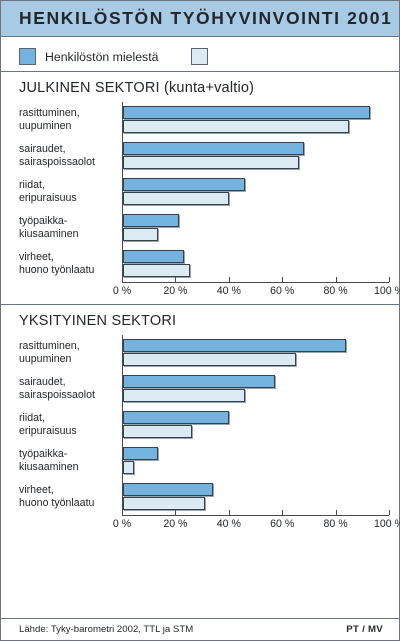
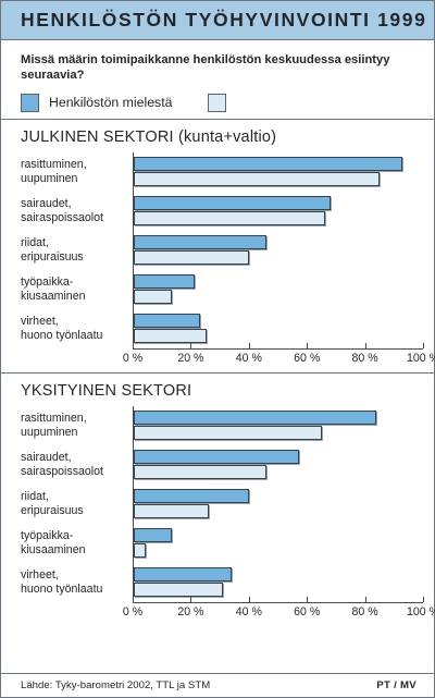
- HENKILÖSTÖN TYÖHYVINVOINTI 2001
+ HENKILÖSTÖN TYÖHYVINVOINTI 1999
+ Missä määrin toimipaikkanne henkilöstön keskuudessa esiintyy seuraavia?
  Henkilöstön mielestä
  JULKINEN SEKTORI (kunta+valtio)
  rasittuminen,
  uupuminen
  sairaudet,
  sairaspoissaolot
  riidat,
  eripuraisuus
  työpaikka-
  kiusaaminen
  virheet,
  huono työnlaatu
  0 %
  20 %
  40 %
  60 %
  80 %
  100 %
  YKSITYINEN SEKTORI
  rasittuminen,
  uupuminen
  sairaudet,
  sairaspoissaolot
  riidat,
  eripuraisuus
  työpaikka-
  kiusaaminen
  virheet,
  huono työnlaatu
  0 %
  20 %
  40 %
  60 %
  80 %
  100 %
  Lähde: Tyky-barometri 2002, TTL ja STM
  PT / MV
